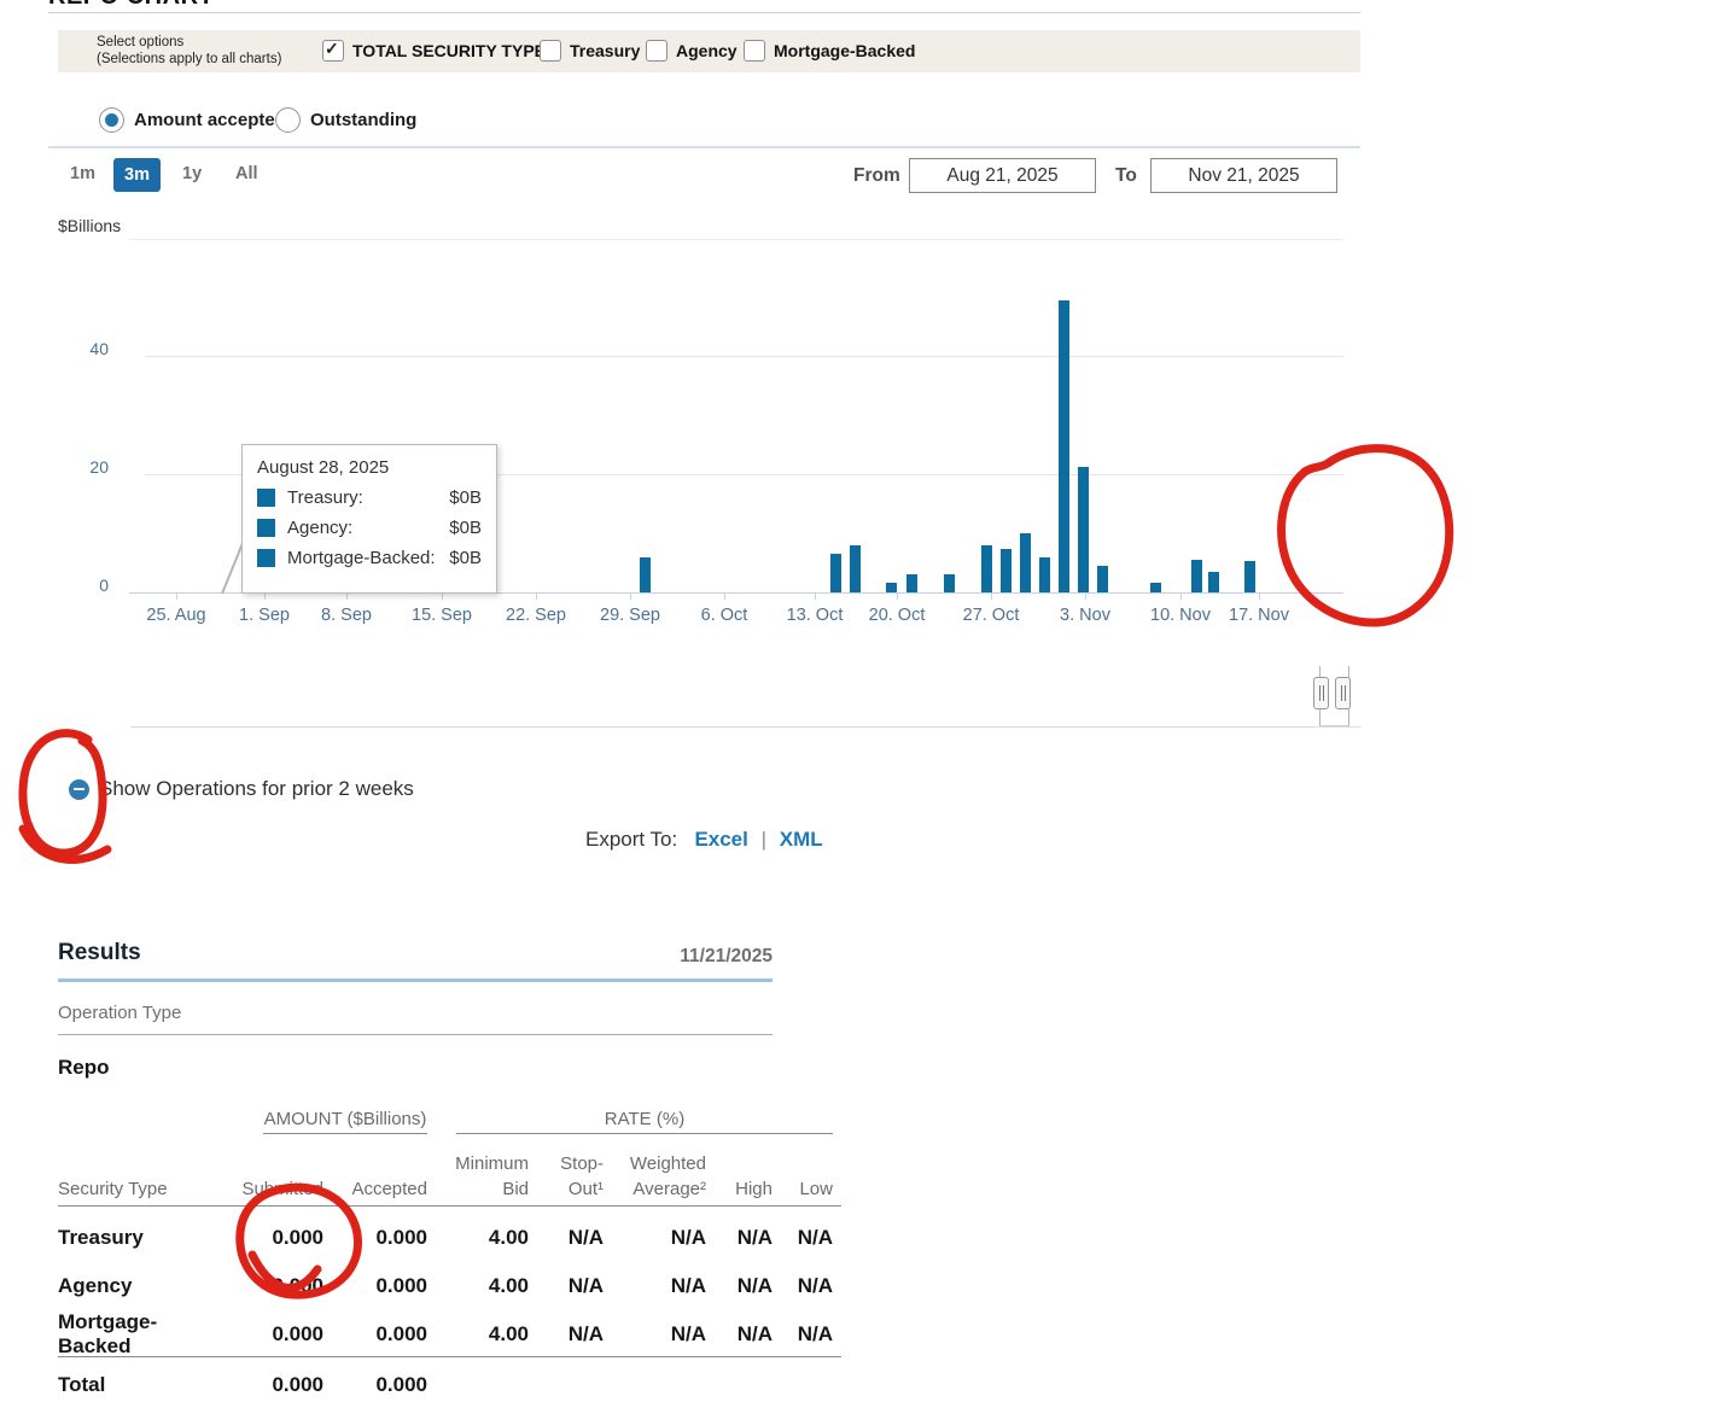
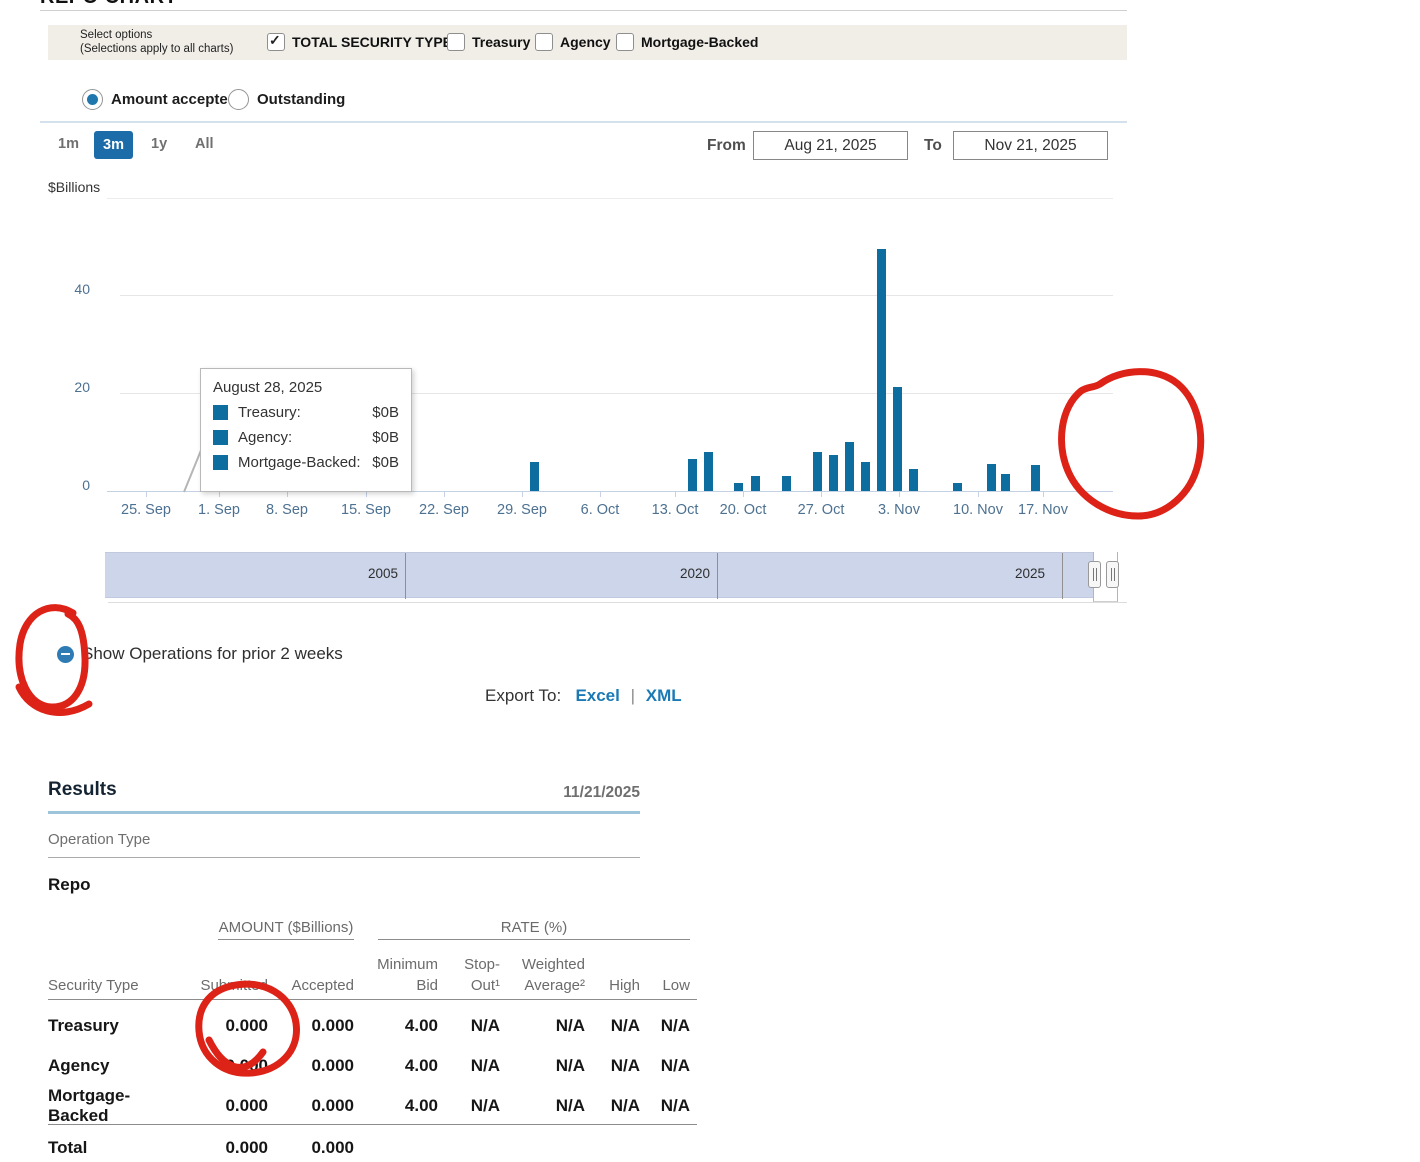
  Select options
  (Selections apply to all charts)
  TOTAL SECURITY TYP
  Treasury
  Agency
  Mortgage-Backed
  Amount accepte
  Outstanding
  1m
  3m
  1y
  All
  From
  Aug 21, 2025
  To
  Nov 21, 2025
  $Billions
  0
  20
  40
- 25. Aug
+ 25. Sep
  1. Sep
  8. Sep
  15. Sep
  22. Sep
  29. Sep
  6. Oct
  13. Oct
  20. Oct
  27. Oct
  3. Nov
  10. Nov
  17. Nov
  August 28, 2025
  Treasury:
  $0B
  Agency:
  $0B
  Mortgage-Backed:
  $0B
+ 2005
+ 2020
+ 2025
  how Operations for prior 2 weeks
  Export To: Excel | XML
  Results
  11/21/2025
  Operation Type
  Repo
  AMOUNT ($Billions)
  RATE (%)
  Security Type
  Accepted
  Minimum
  Bid
  Stop-
  Out¹
  Weighted
  Average²
  High
  Low
  Treasury
  0.000
  0.000
  4.00
  N/A
  N/A
  N/A
  N/A
  Agency
  0.000
  4.00
  N/A
  N/A
  N/A
  N/A
  Mortgage-Backed
  0.000
  0.000
  4.00
  N/A
  N/A
  N/A
  N/A
  Total
  0.000
  0.000
